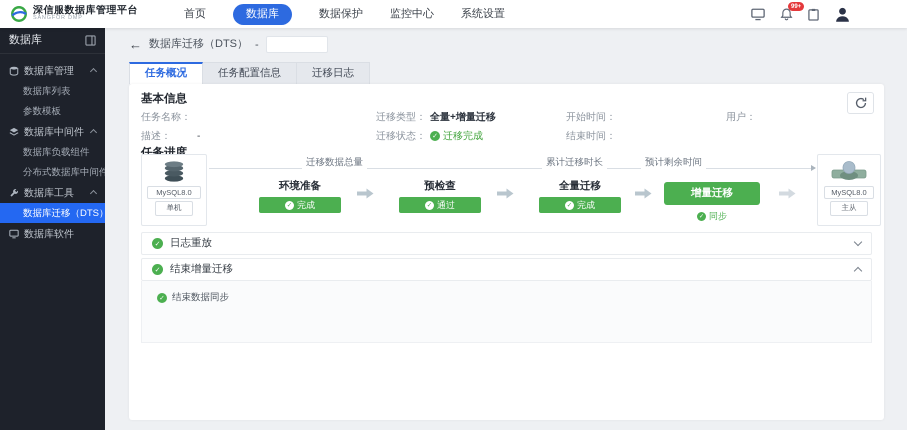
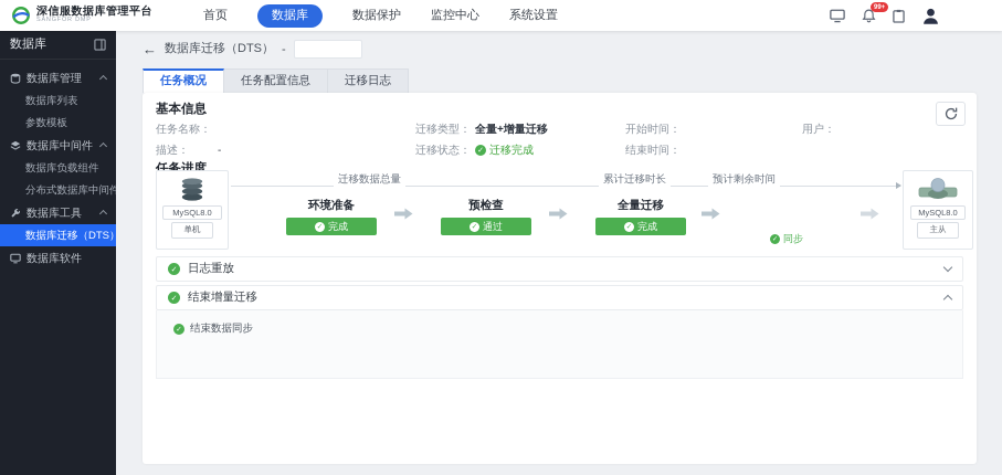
  深信服数据库管理平台
  首页
  数据库
  数据保护
  监控中心
  系统设置
  数据库
  数据库管理
  数据库列表
  参数模板
  数据库中间件
  数据库负载组件
  分布式数据库中间件
  数据库工具
  数据库迁移（DTS）
  数据库软件
  ←
  数据库迁移（DTS）
  -
  任务概况
  任务配置信息
  迁移日志
  基本信息
  任务名称：
  迁移类型：
  全量+增量迁移
  开始时间：
  用户：
  描述：
  -
  迁移状态：
  迁移完成
  结束时间：
  任务进度
  迁移数据总量
  累计迁移时长
  预计剩余时间
  MySQL8.0
  单机
  环境准备
  完成
  预检查
  通过
  全量迁移
  完成
- 增量迁移
  同步
  MySQL8.0
  主从
  日志重放
  结束增量迁移
  结束数据同步
